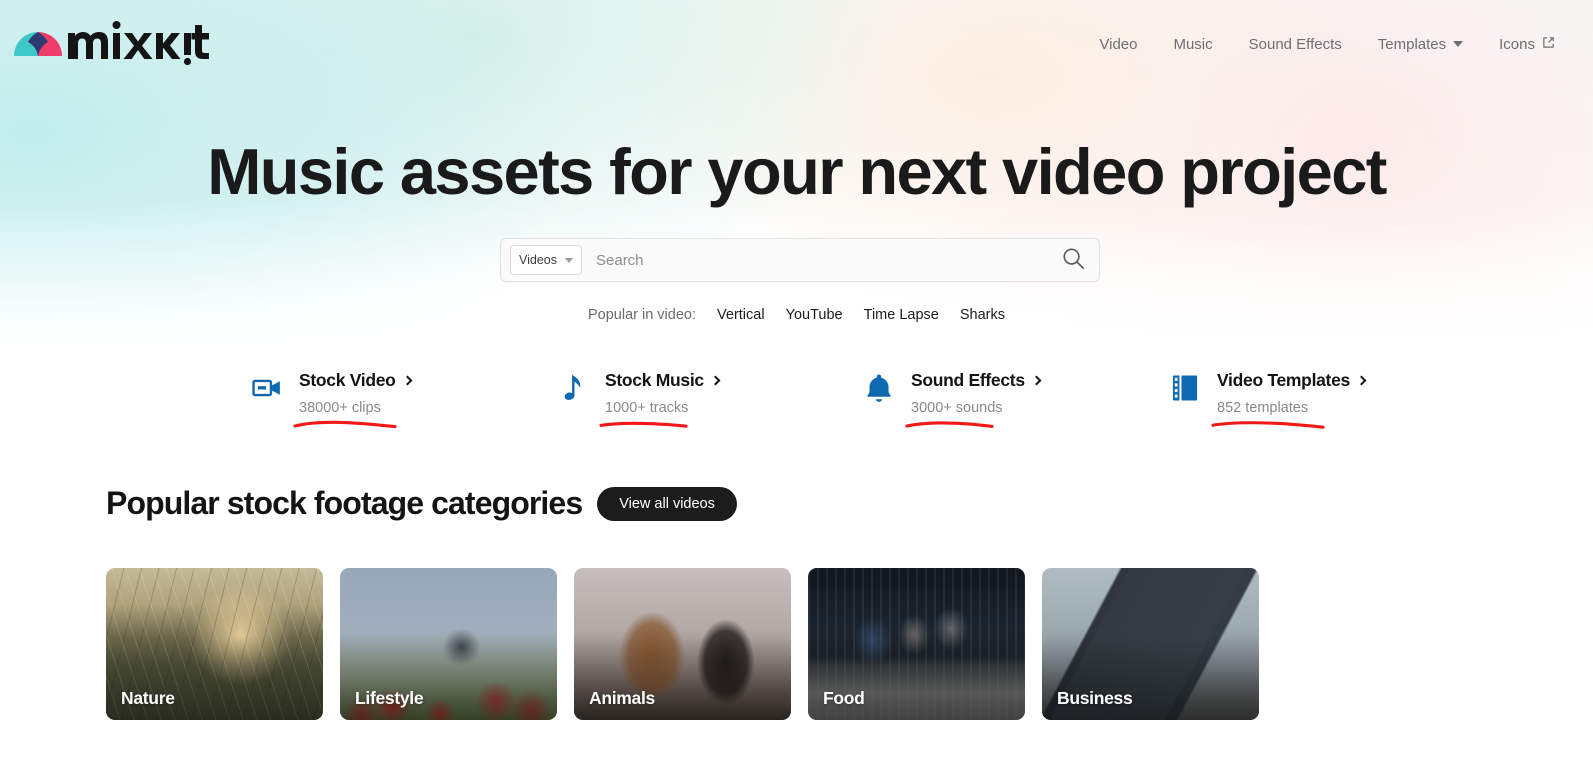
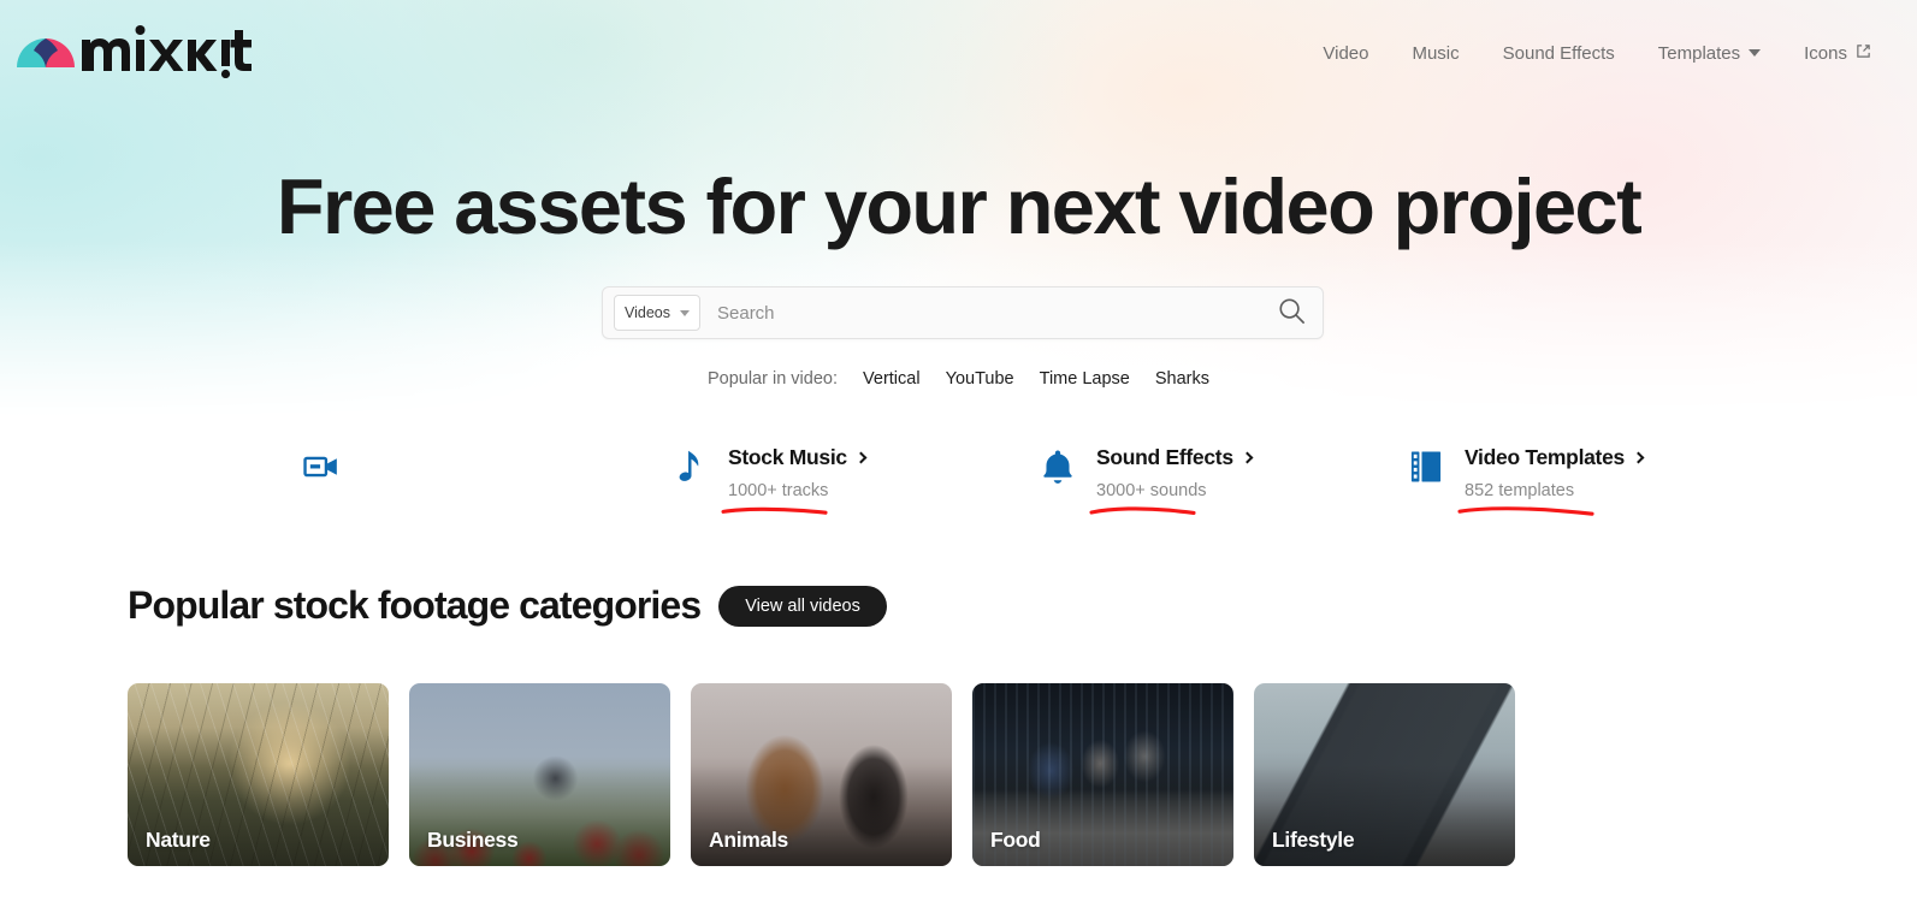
  Video
  Music
  Sound Effects
  Templates
  Icons
- Music assets for your next video project
+ Free assets for your next video project
  Videos
  Search
  Popular in video: Vertical YouTube Time Lapse Sharks
- Stock Video
- 38000+ clips
  Stock Music
  1000+ tracks
  Sound Effects
  3000+ sounds
  Video Templates
  852 templates
  Popular stock footage categories
  View all videos
  Nature
- Lifestyle
+ Business
  Animals
  Food
- Business
+ Lifestyle
